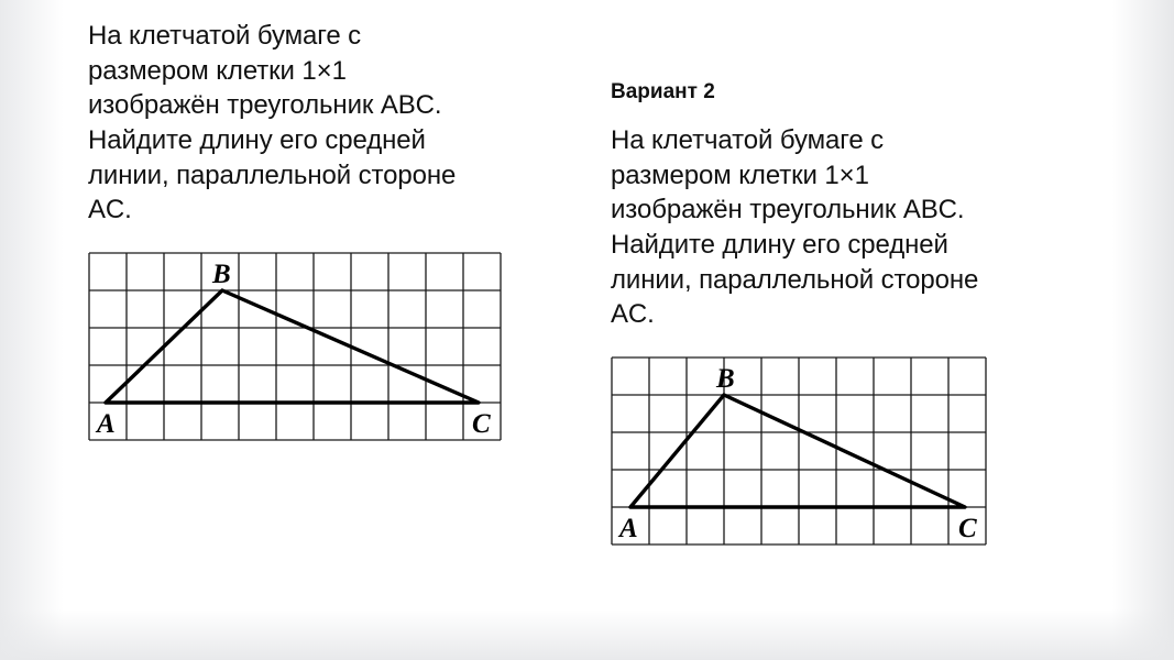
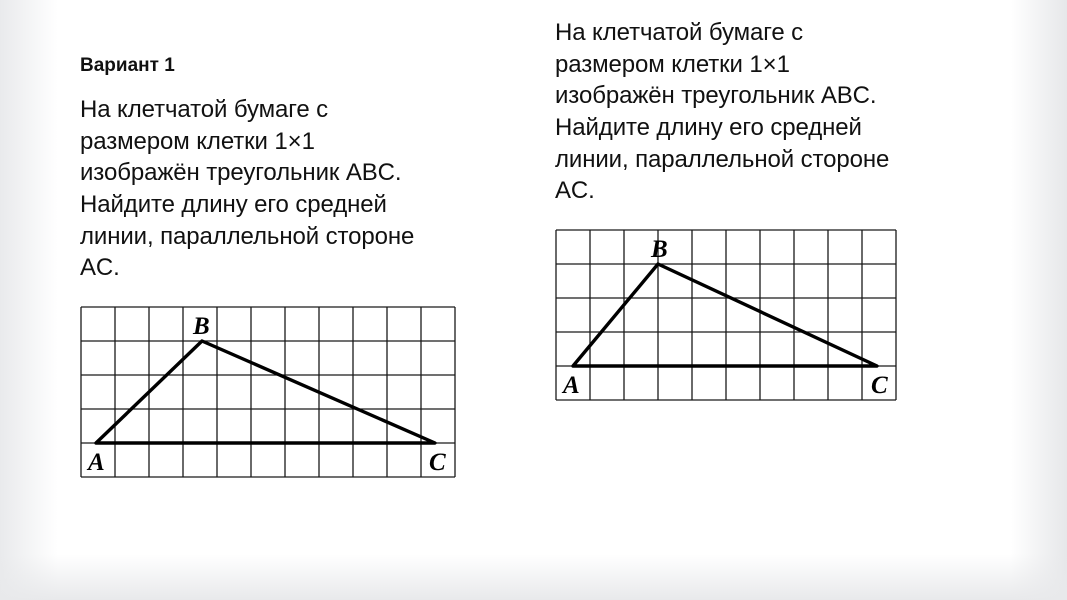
+ Вариант 1
  На клетчатой бумаге с
  размером клетки 1×1
  изображён треугольник ABC.
  Найдите длину его средней
  линии, параллельной стороне
  AC.
  A
  B
  C
- Вариант 2
  На клетчатой бумаге с
  размером клетки 1×1
  изображён треугольник ABC.
  Найдите длину его средней
  линии, параллельной стороне
  AC.
  A
  B
  C
